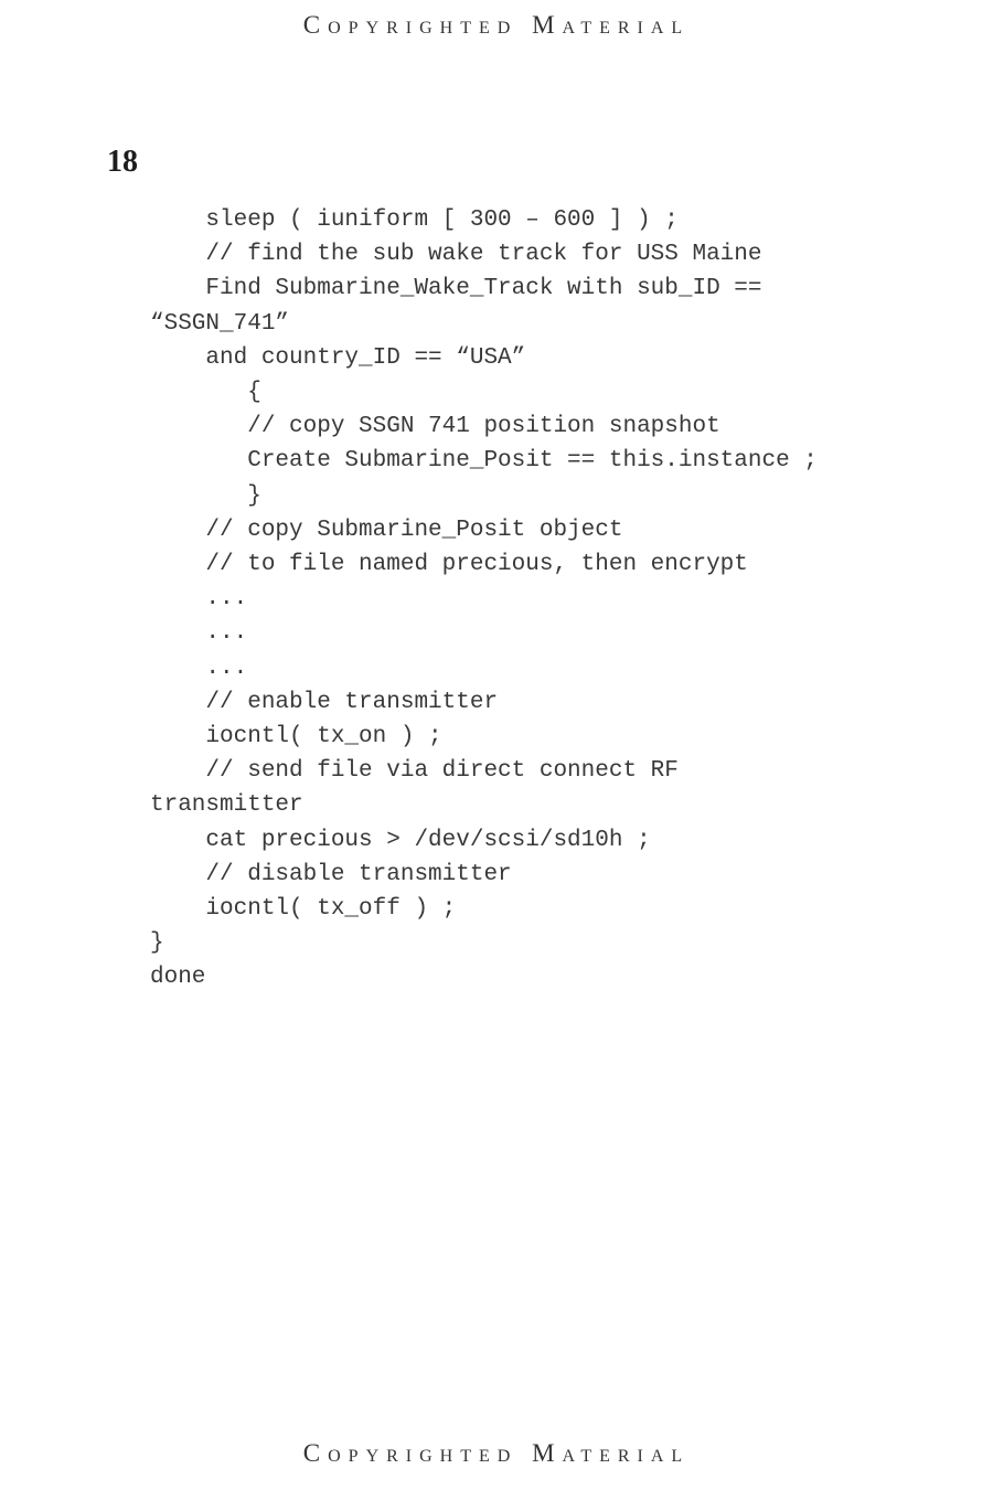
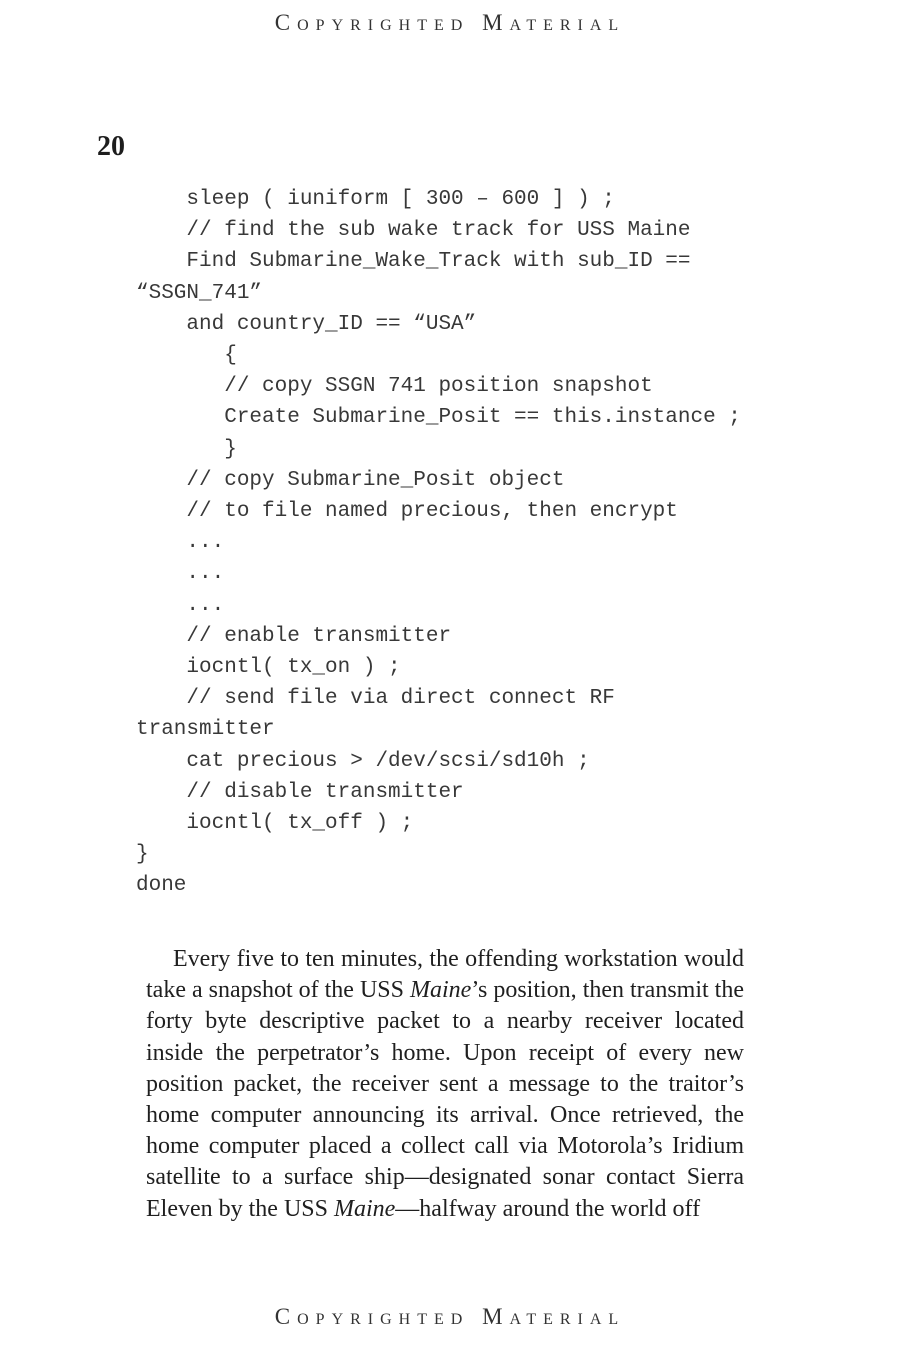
  Copyrighted Material
- 18
+ 20
  sleep ( iuniform [ 300 – 600 ] ) ;
  // find the sub wake track for USS Maine
  Find Submarine_Wake_Track with sub_ID ==
  “SSGN_741”
  and country_ID == “USA”
  {
  // copy SSGN 741 position snapshot
  Create Submarine_Posit == this.instance ;
  }
  // copy Submarine_Posit object
  // to file named precious, then encrypt
  ...
  ...
  ...
  // enable transmitter
  iocntl( tx_on ) ;
  // send file via direct connect RF
  transmitter
  cat precious > /dev/scsi/sd10h ;
  // disable transmitter
  iocntl( tx_off ) ;
  }
  done
+ Every five to ten minutes, the offending workstation would take a snapshot of the USS Maine’s position, then transmit the forty byte descriptive packet to a nearby receiver located inside the perpetrator’s home. Upon receipt of every new position packet, the receiver sent a message to the traitor’s home computer announcing its arrival. Once retrieved, the home computer placed a collect call via Motorola’s Iridium satellite to a surface ship—designated sonar contact Sierra Eleven by the USS Maine—halfway around the world off
  Copyrighted Material
